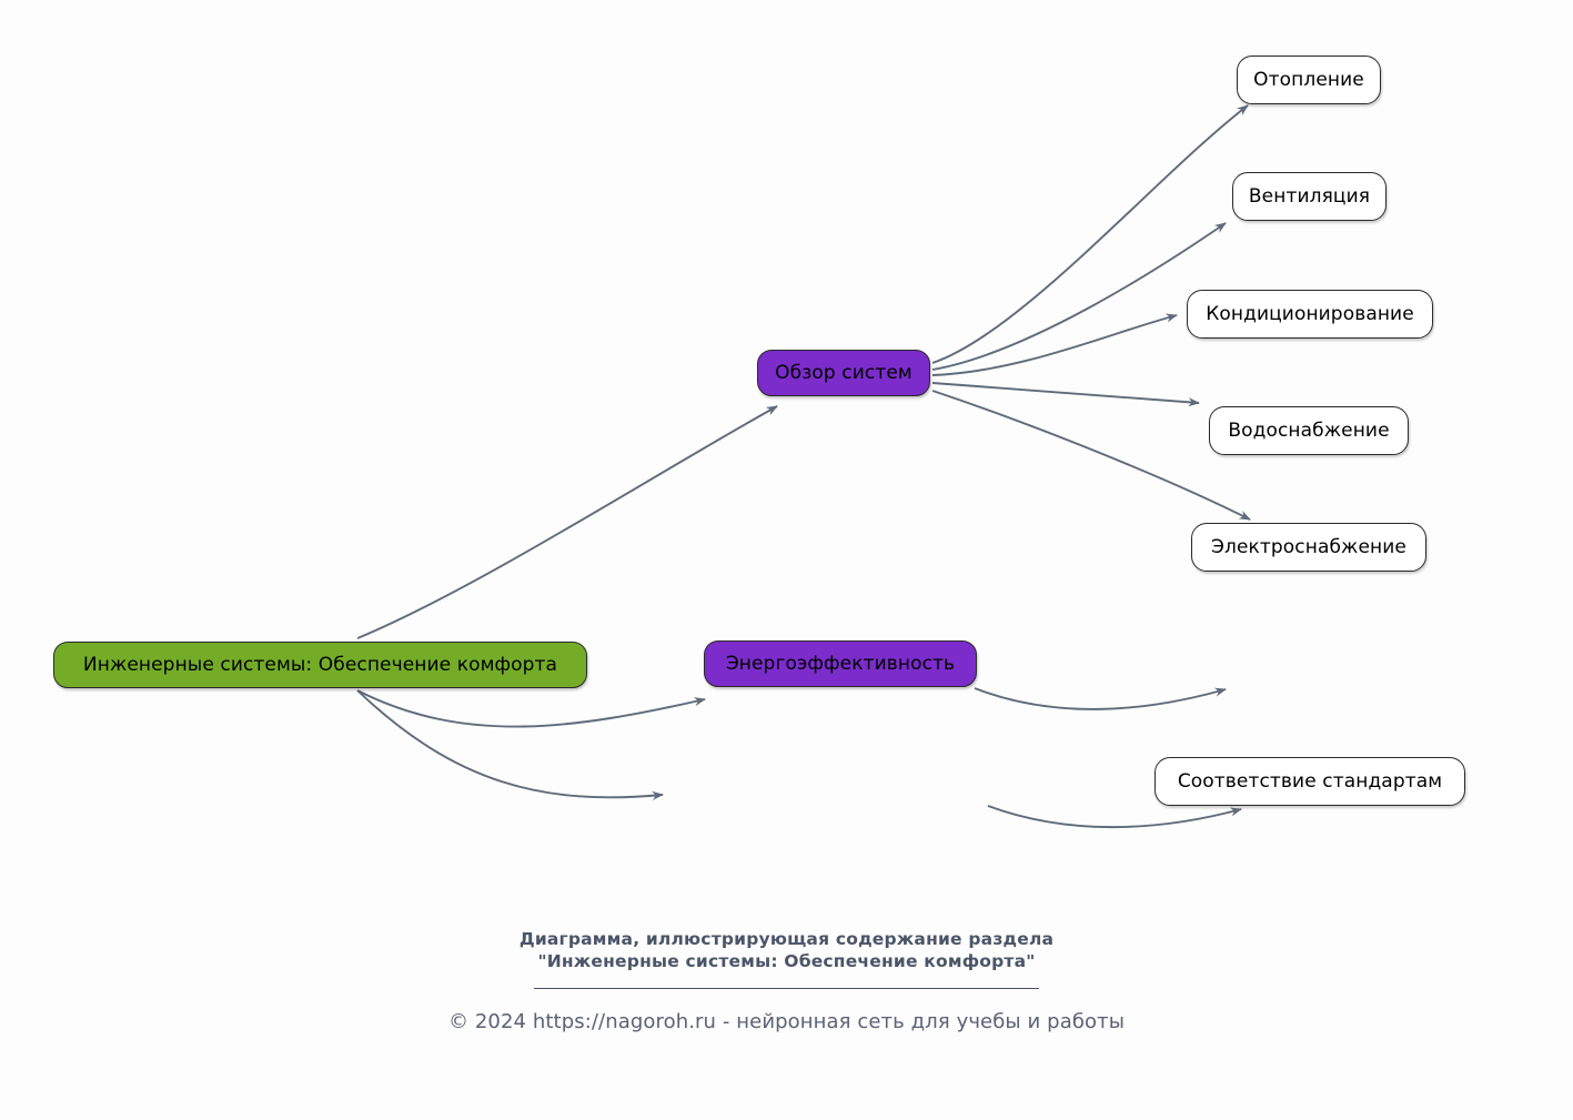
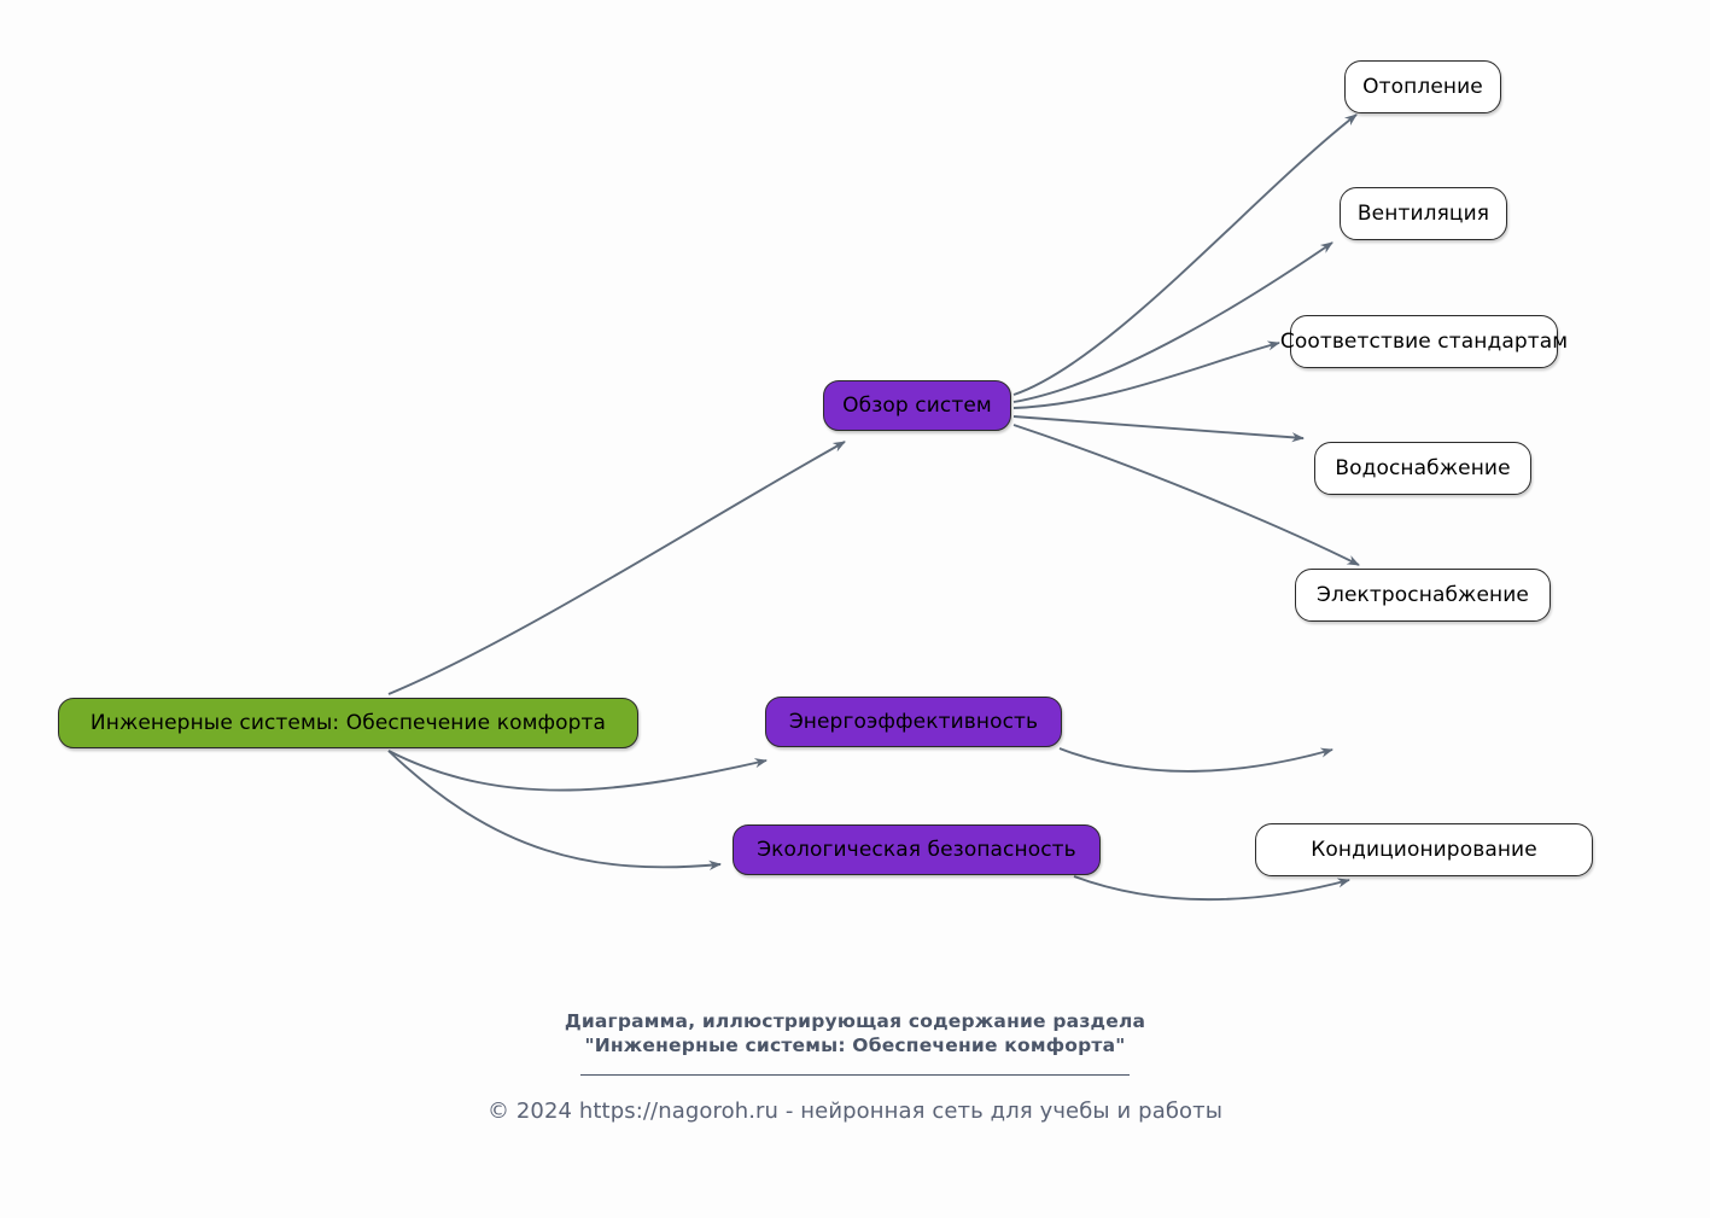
  Инженерные системы: Обеспечение комфорта
  Обзор систем
  Энергоэффективность
+ Экологическая безопасность
  Отопление
  Вентиляция
- Кондиционирование
+ Соответствие стандартам
  Водоснабжение
  Электроснабжение
- Соответствие стандартам
+ Кондиционирование
  Диаграмма, иллюстрирующая содержание раздела
  "Инженерные системы: Обеспечение комфорта"
  © 2024 https://nagoroh.ru - нейронная сеть для учебы и работы
